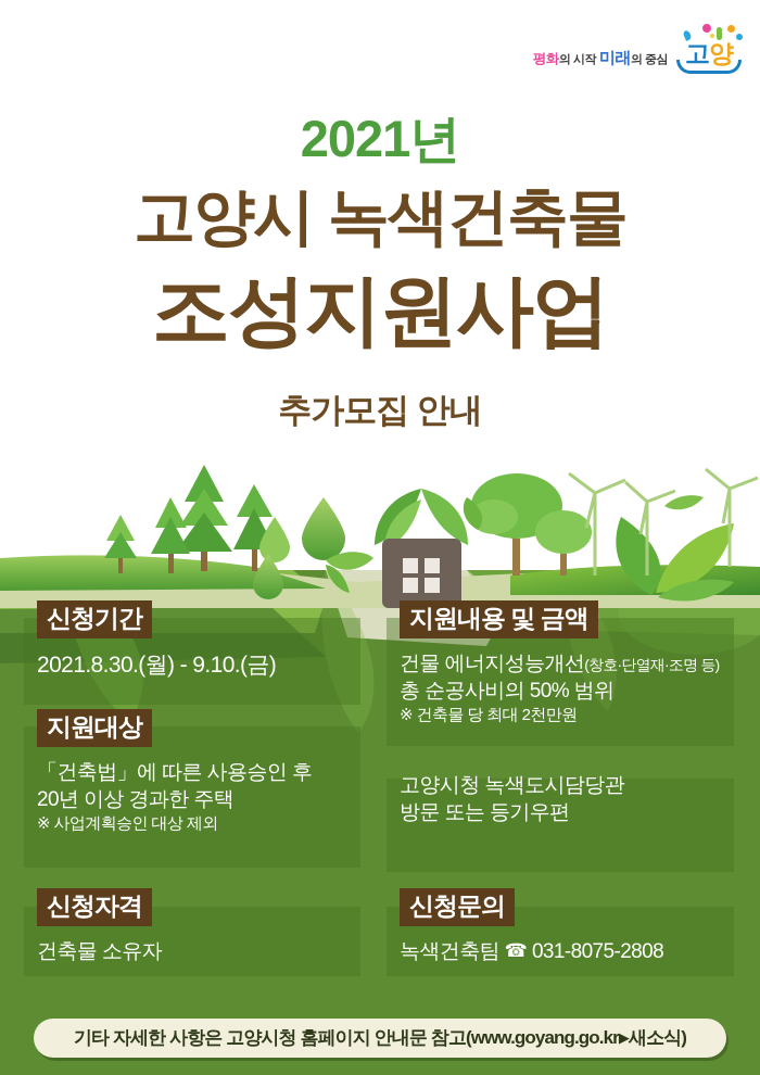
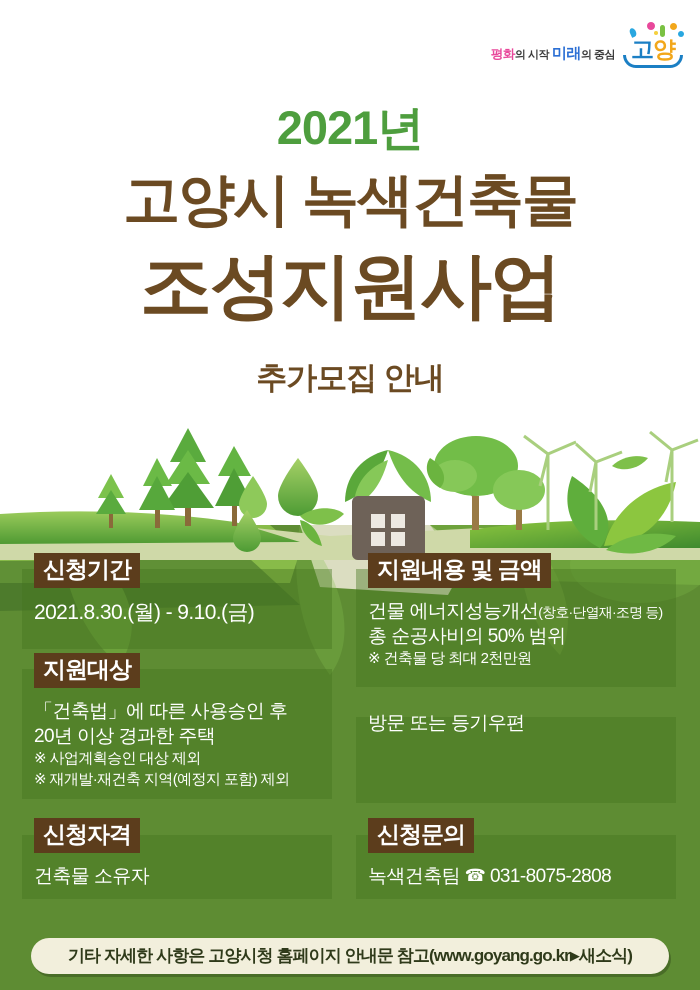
  평화의 시작 미래의 중심
  고양
  2021년
  고양시 녹색건축물
  조성지원사업
  추가모집 안내
  신청기간
  2021.8.30.(월) - 9.10.(금)
  지원대상
  「건축법」에 따른 사용승인 후
  20년 이상 경과한 주택
  ※ 사업계획승인 대상 제외
+ ※ 재개발·재건축 지역(예정지 포함) 제외
  신청자격
  건축물 소유자
  지원내용 및 금액
  건물 에너지성능개선(창호·단열재·조명 등)
  총 순공사비의 50% 범위
  ※ 건축물 당 최대 2천만원
- 고양시청 녹색도시담당관
  방문 또는 등기우편
  신청문의
  녹색건축팀 ☎ 031-8075-2808
  기타 자세한 사항은 고양시청 홈페이지 안내문 참고(www.goyang.go.kr▶새소식)
